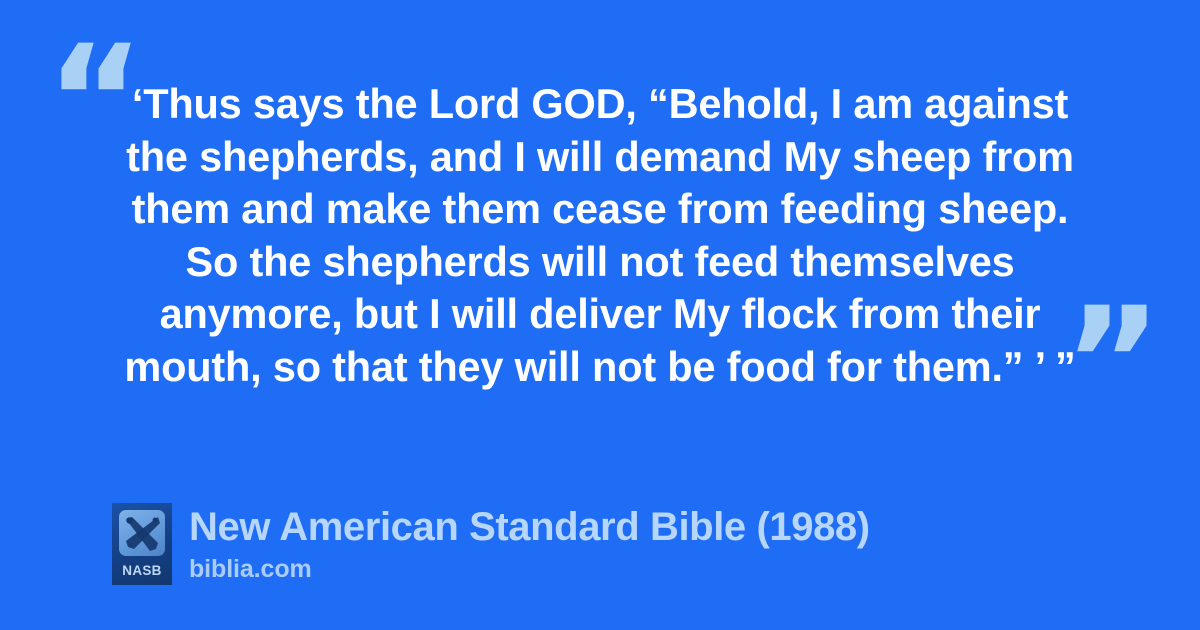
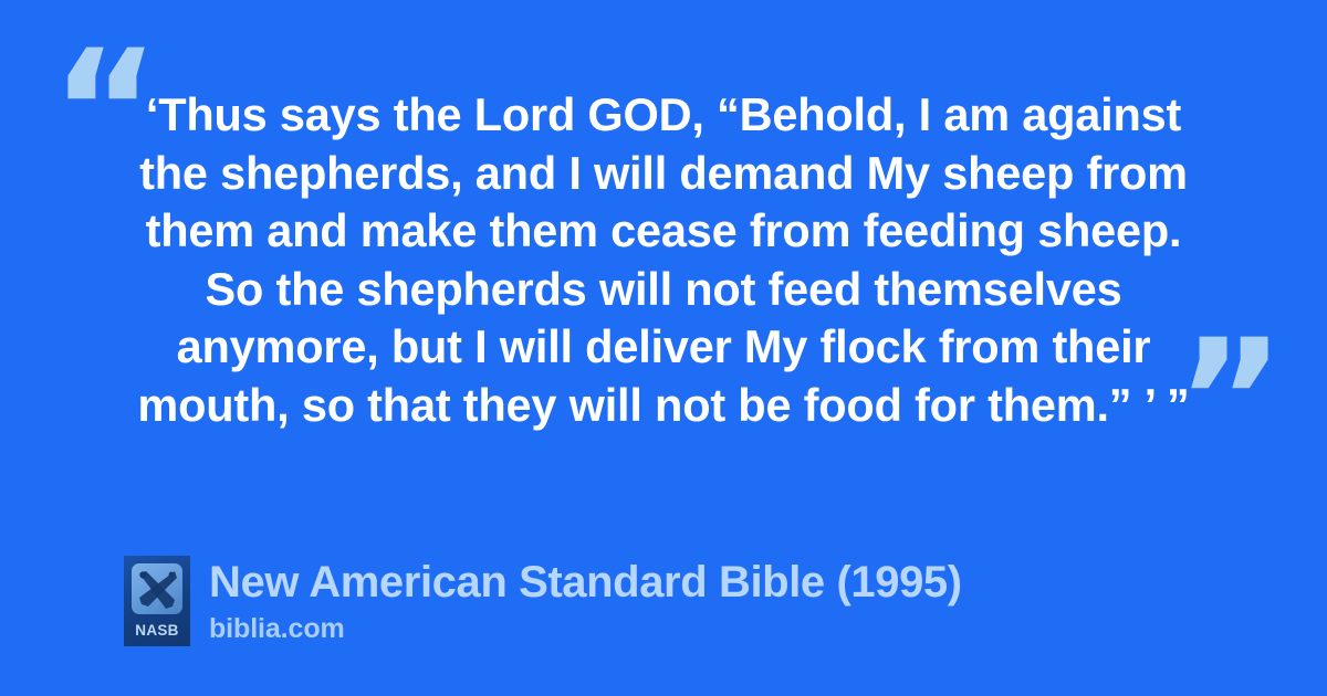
  “
  ”
  ‘Thus says the Lord GOD, “Behold, I am against
  the shepherds, and I will demand My sheep from
  them and make them cease from feeding sheep.
  So the shepherds will not feed themselves
  anymore, but I will deliver My flock from their
  mouth, so that they will not be food for them.” ’ ”
  NASB
- New American Standard Bible (1988)
+ New American Standard Bible (1995)
  biblia.com
